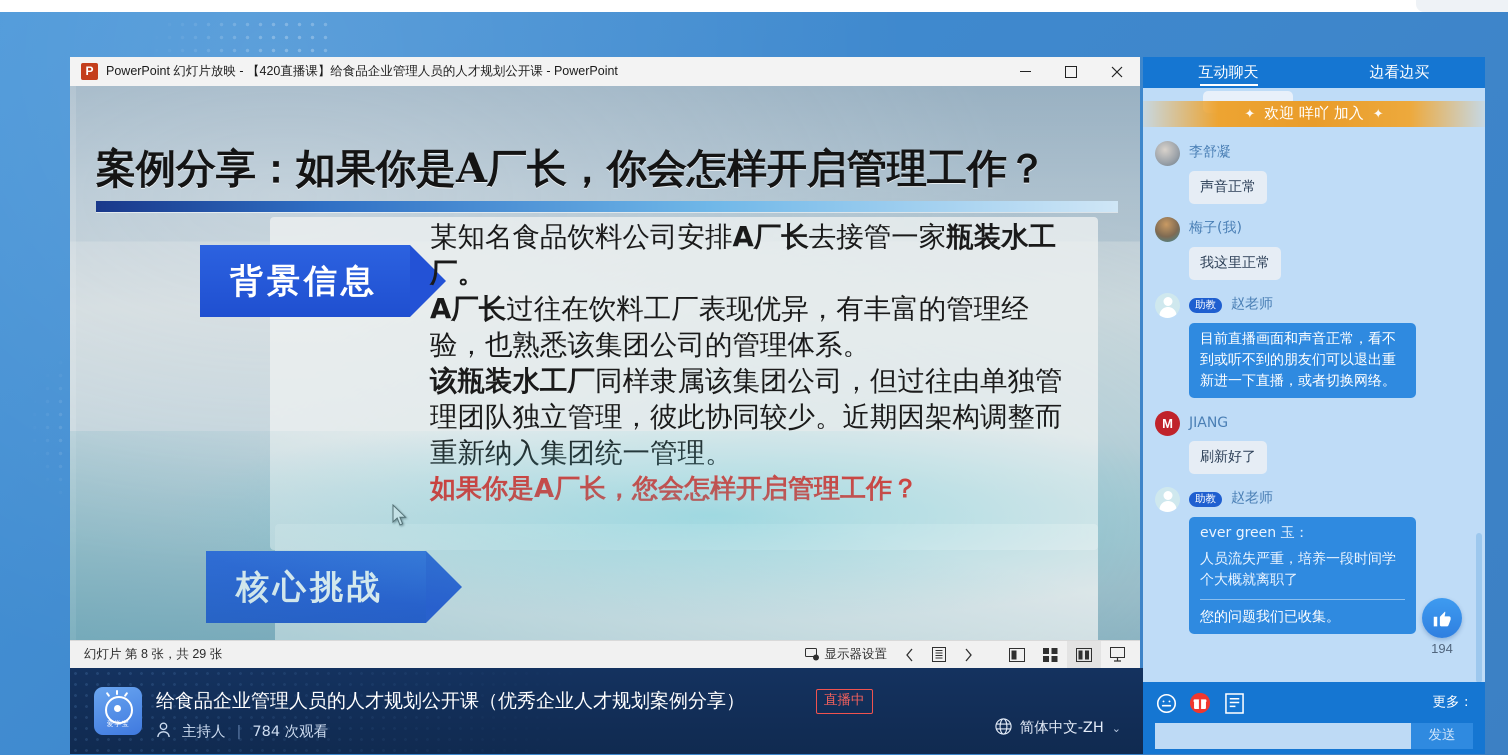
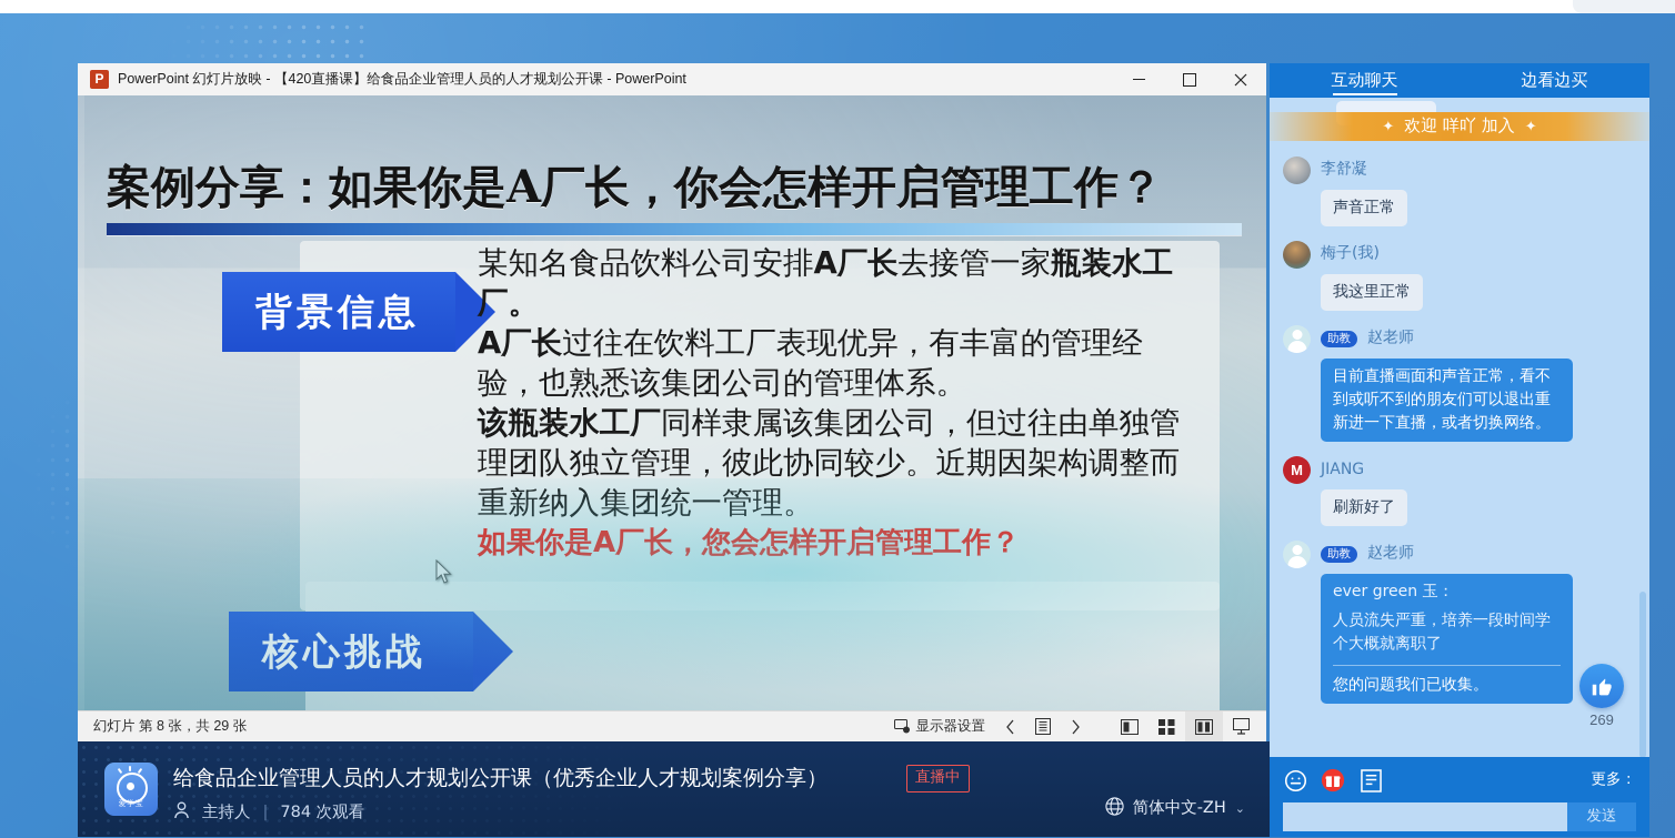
  PowerPoint 幻灯片放映 - 【420直播课】给食品企业管理人员的人才规划公开课 - PowerPoint
  案例分享：如果你是A厂长，你会怎样开启管理工作？
  背景信息
  某知名食品饮料公司安排A厂长去接管一家瓶装水工厂。
  A厂长过往在饮料工厂表现优异，有丰富的管理经验，也熟悉该集团公司的管理体系。
  该瓶装水工厂同样隶属该集团公司，但过往由单独管理团队独立管理，彼此协同较少。近期因架构调整而
  幻灯片 第 8 张，共 29 张
  显示器设置
  互动聊天
  边看边买
  ✦
  欢迎 咩吖 加入
  ✦
  李舒凝
  声音正常
  梅子(我)
  我这里正常
  助教
  赵老师
  目前直播画面和声音正常，看不到或听不到的朋友们可以退出重新进一下直播，或者切换网络。
  M
  JIANG
  刷新好了
  助教
  赵老师
  ever green 玉：
  人员流失严重，培养一段时间学个大概就离职了
  您的问题我们已收集。
- 194
+ 269
  更多：
  发送
  给食品企业管理人员的人才规划公开课（优秀企业人才规划案例分享）
  直播中
  主持人
  |
  784 次观看
  简体中文-ZH
  ⌄
